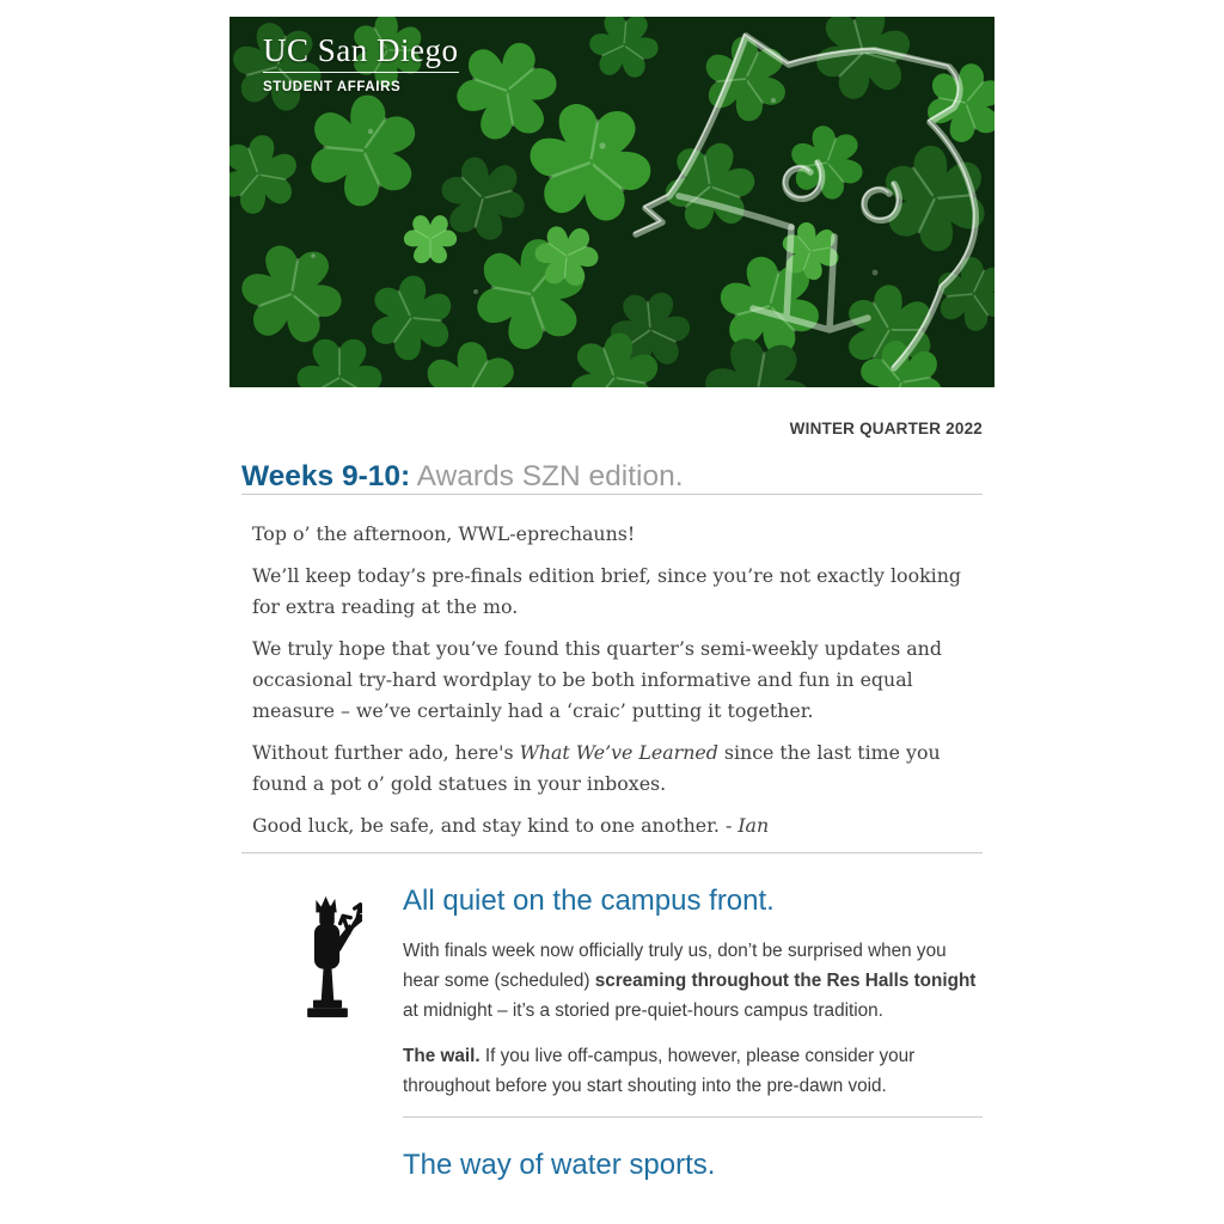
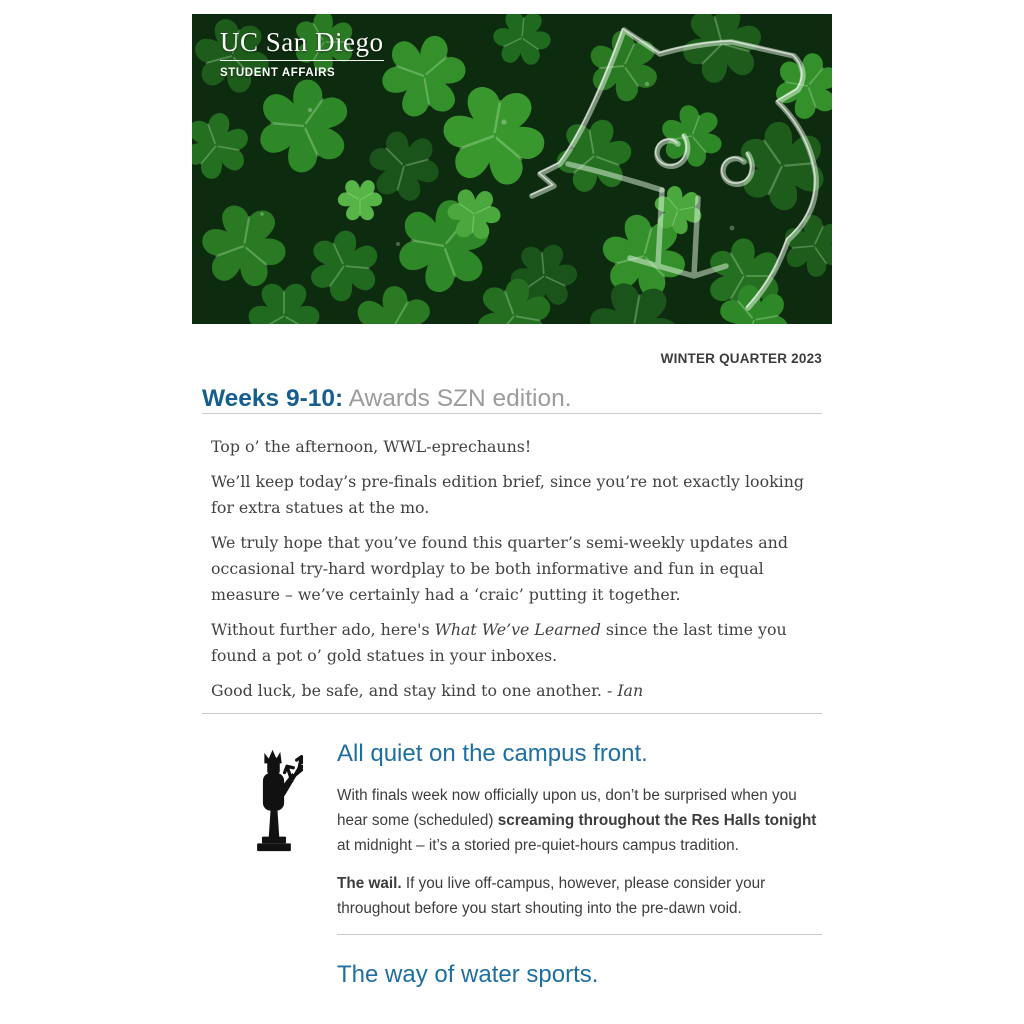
  UC San Diego
  STUDENT AFFAIRS
- WINTER QUARTER 2022
+ WINTER QUARTER 2023
  Weeks 9-10: Awards SZN edition.
  Top o’ the afternoon, WWL-eprechauns!
- We’ll keep today’s pre-finals edition brief, since you’re not exactly looking for extra reading at the mo.
+ We’ll keep today’s pre-finals edition brief, since you’re not exactly looking for extra statues at the mo.
  We truly hope that you’ve found this quarter’s semi-weekly updates and occasional try-hard wordplay to be both informative and fun in equal measure – we’ve certainly had a ‘craic’ putting it together.
  Without further ado, here's What We’ve Learned since the last time you found a pot o’ gold statues in your inboxes.
  Good luck, be safe, and stay kind to one another. - Ian
  All quiet on the campus front.
- With finals week now officially truly us, don’t be surprised when you hear some (scheduled) screaming throughout the Res Halls tonight at midnight – it’s a storied pre-quiet-hours campus tradition.
+ With finals week now officially upon us, don’t be surprised when you hear some (scheduled) screaming throughout the Res Halls tonight at midnight – it’s a storied pre-quiet-hours campus tradition.
  The wail. If you live off-campus, however, please consider your throughout before you start shouting into the pre-dawn void.
  The way of water sports.
